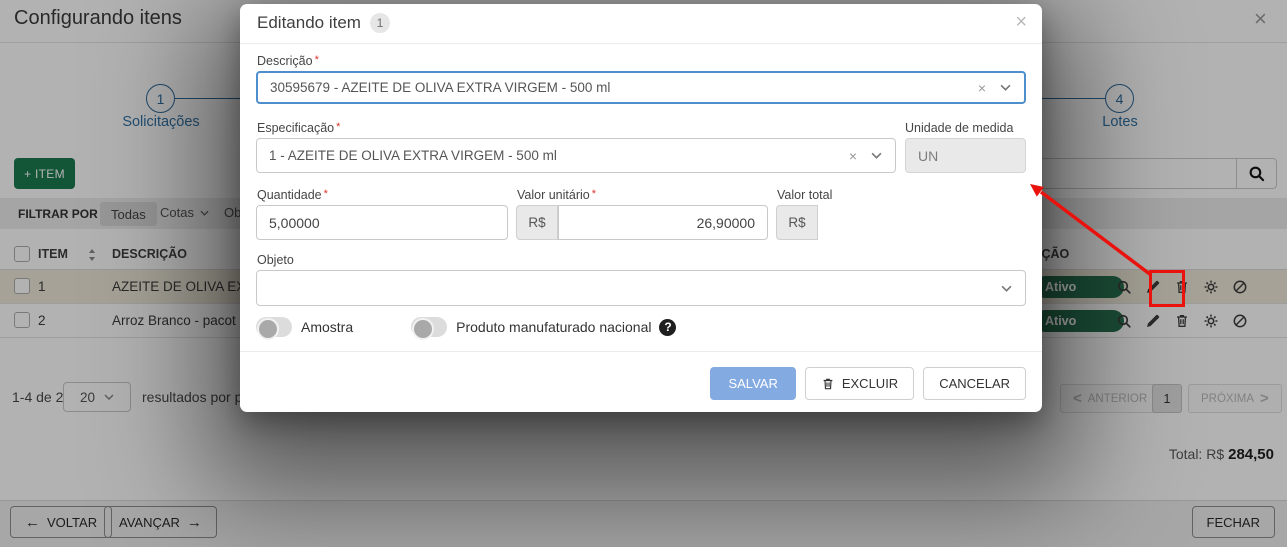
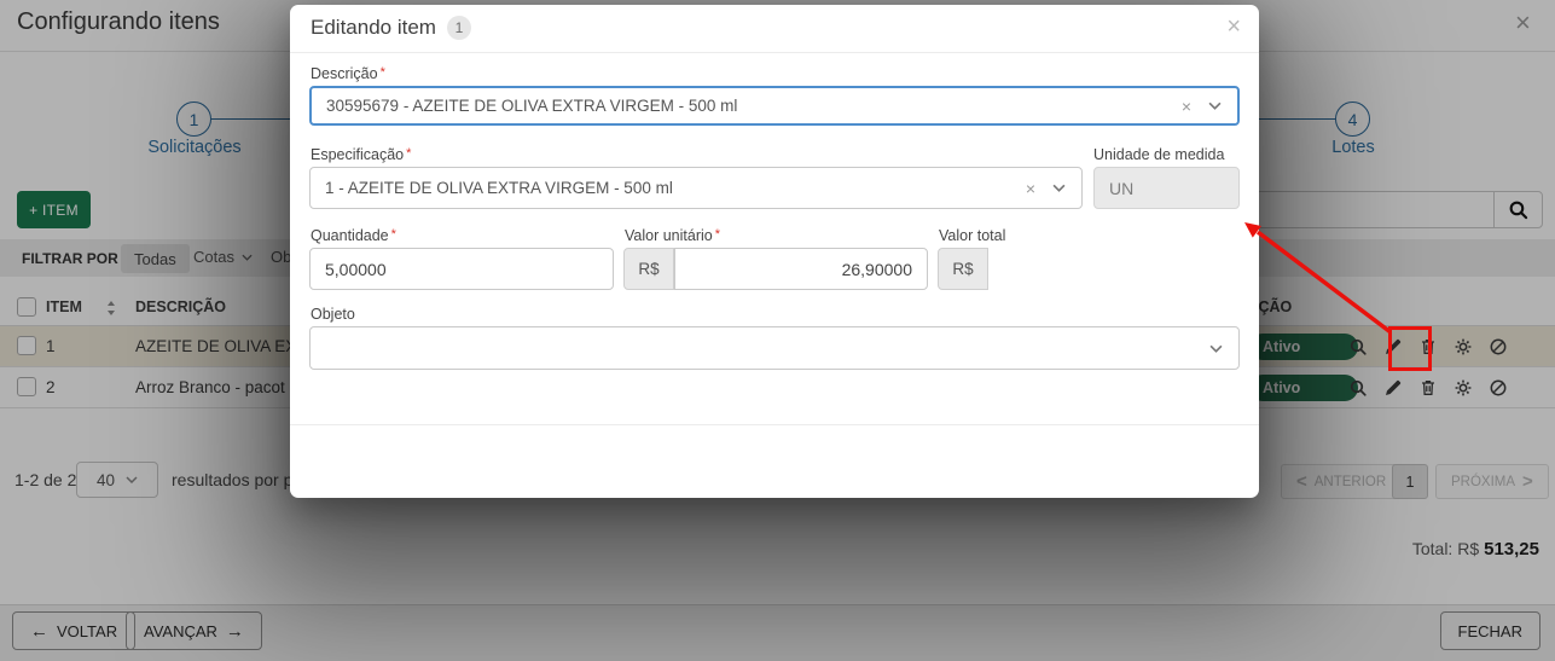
  Configurando itens
  ×
  1
  Solicitações
  4
  Lotes
  + ITEM
  FILTRAR POR
  Todas
  Cotas
  ITEM
  DESCRIÇÃO
  1
  Ativo
  2
  Arroz Branco - pacot
  Ativo
- 1-4 de 2
+ 1-2 de 2
- 20
+ 40
  resultados por p
  <
  ANTERIOR
  1
  PRÓXIMA
  >
- Total: R$ 284,50
+ Total: R$ 513,25
  ←
  VOLTAR
  AVANÇAR
  →
  FECHAR
  Editando item
  1
  ×
  Descrição *
  30595679 - AZEITE DE OLIVA EXTRA VIRGEM - 500 ml
  ×
  Especificação *
  1 - AZEITE DE OLIVA EXTRA VIRGEM - 500 ml
  ×
  Unidade de medida
  UN
  Quantidade *
  5,00000
  Valor unitário *
  R$
  26,90000
  Valor total
  R$
  Objeto
- Amostra
- Produto manufaturado nacional
- ?
- SALVAR
- EXCLUIR
- CANCELAR
